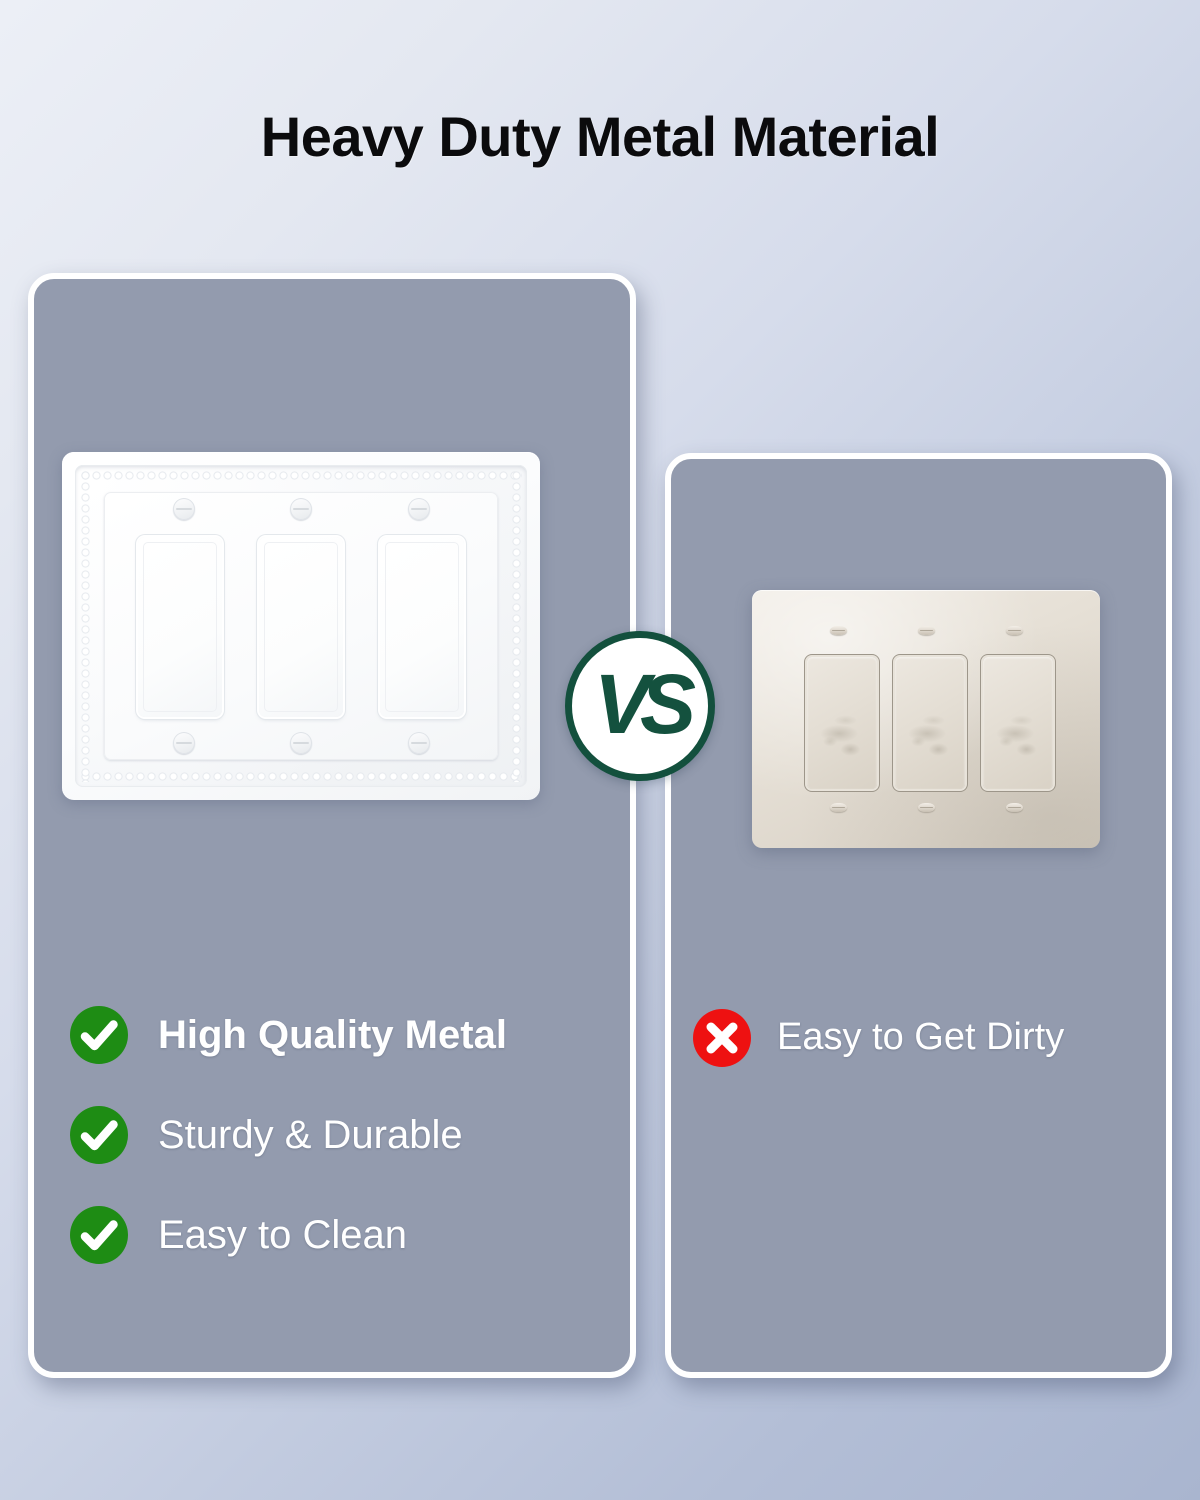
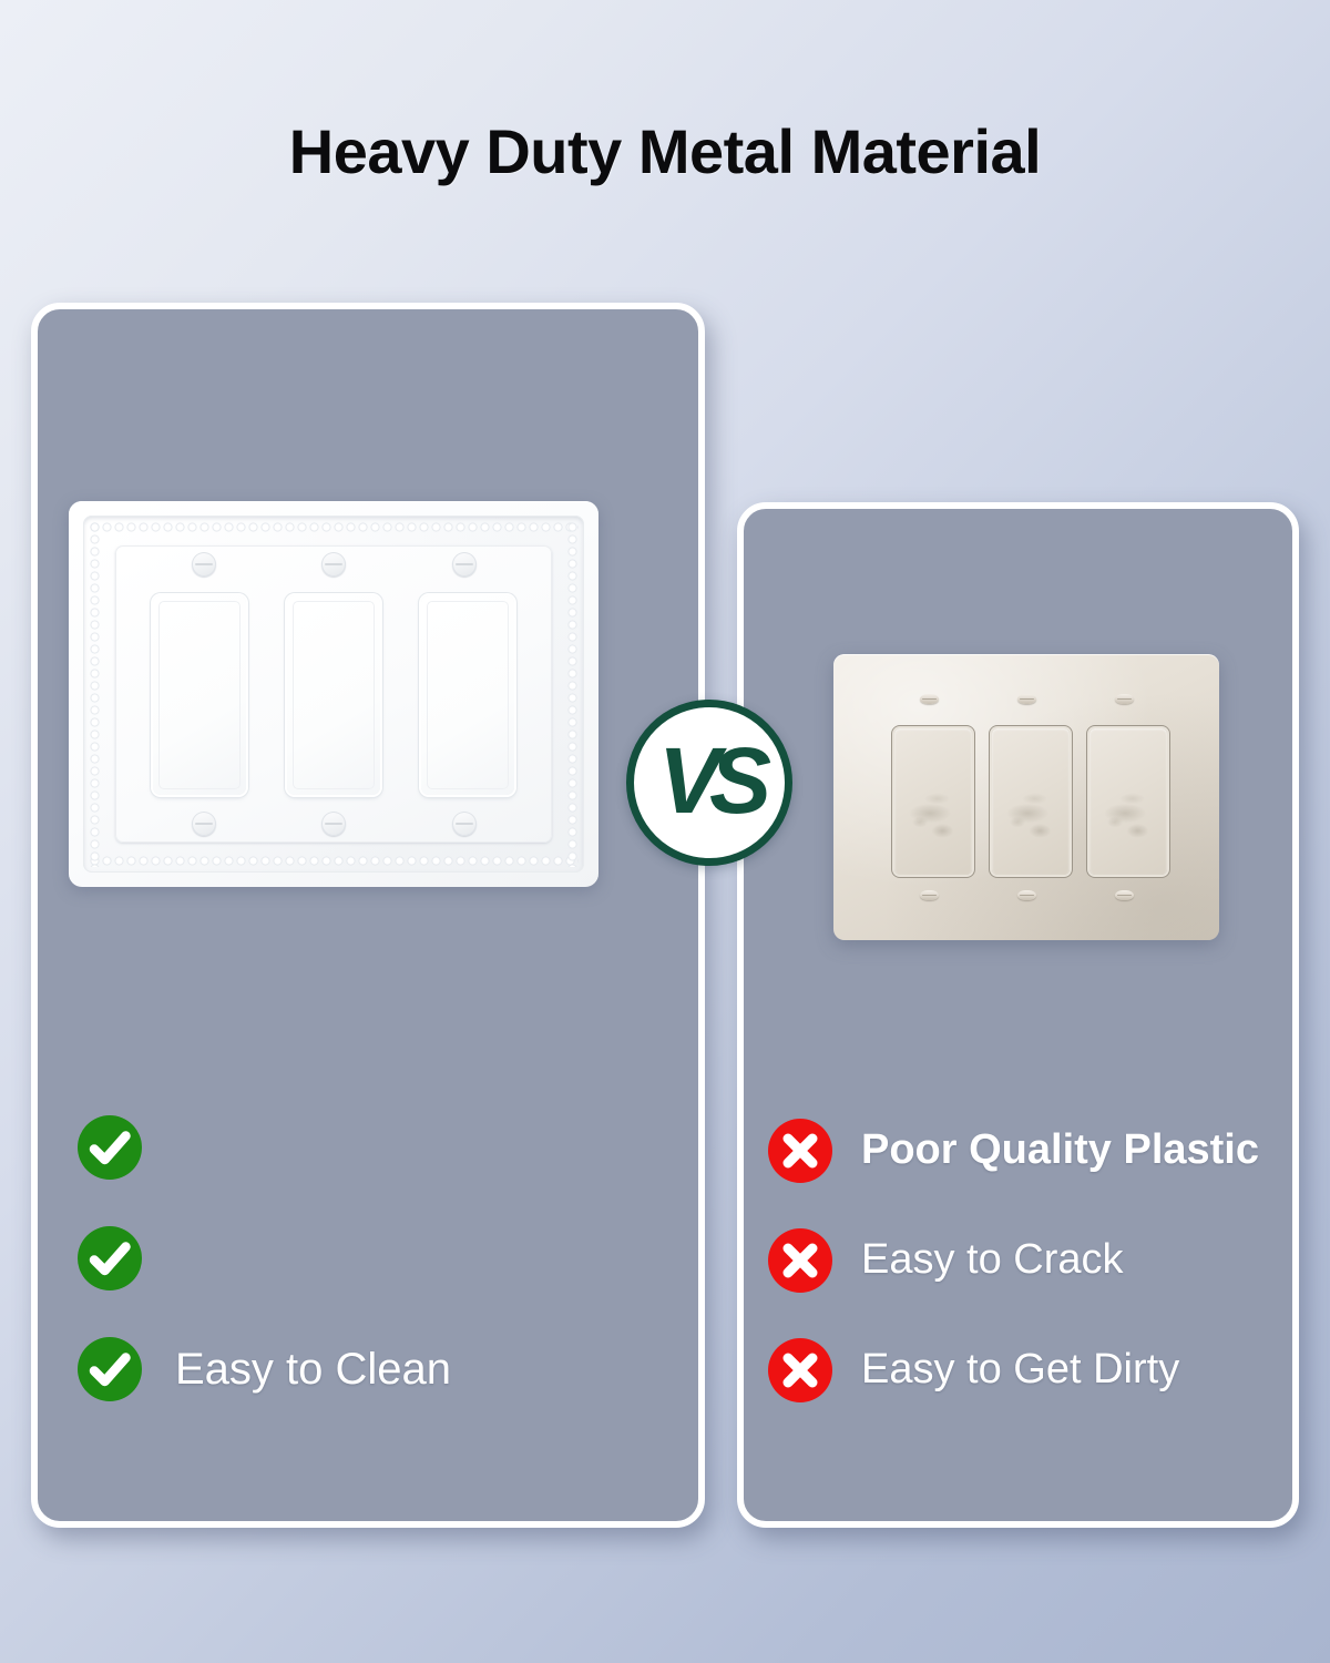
  Heavy Duty Metal Material
  VS
- High Quality Metal
- Sturdy & Durable
  Easy to Clean
+ Poor Quality Plastic
+ Easy to Crack
  Easy to Get Dirty
